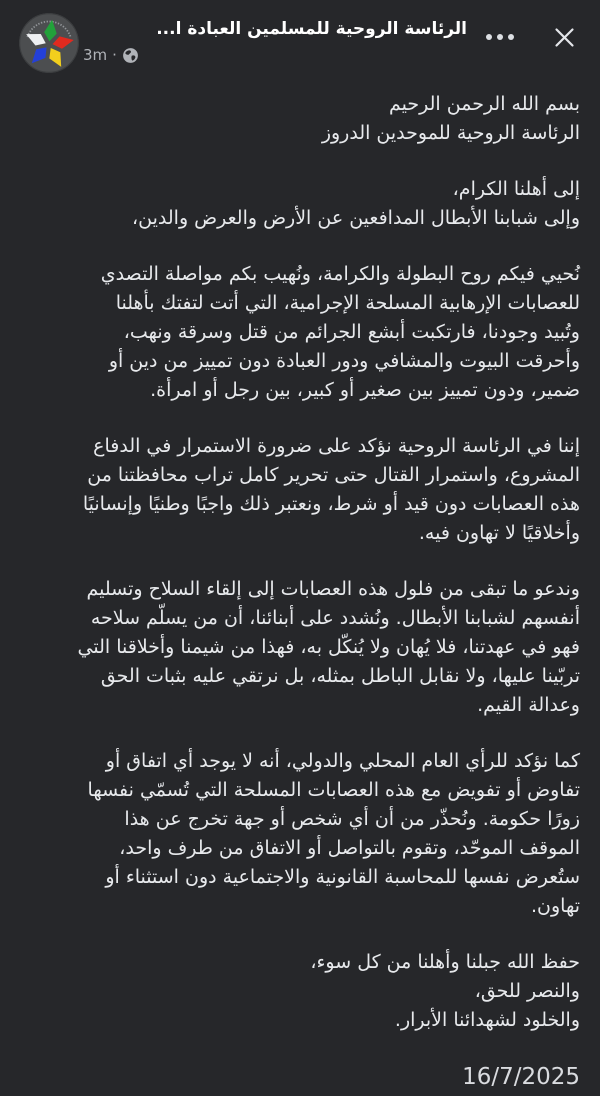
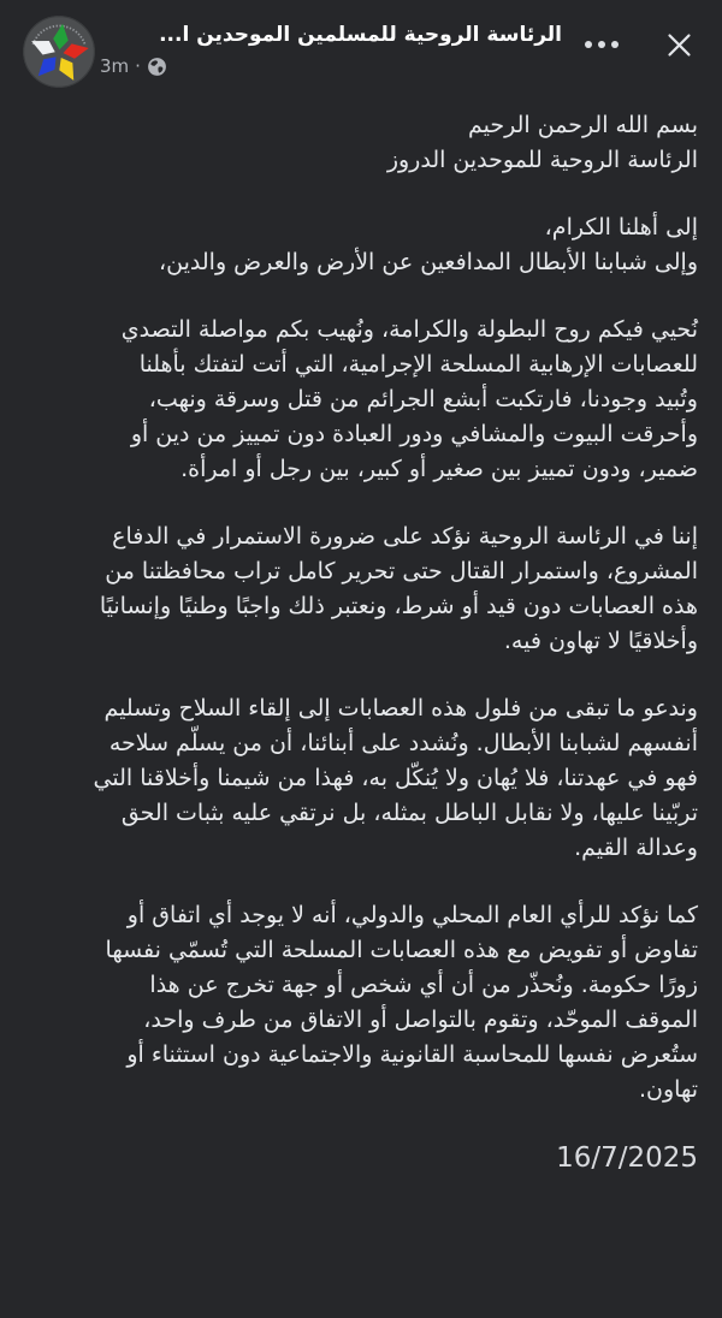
- الرئاسة الروحية للمسلمين العبادة ا...
+ الرئاسة الروحية للمسلمين الموحدين ا...
  3m
  ·
  بسم الله الرحمن الرحيم
  الرئاسة الروحية للموحدين الدروز
  إلى أهلنا الكرام،
  وإلى شبابنا الأبطال المدافعين عن الأرض والعرض والدين،
  نُحيي فيكم روح البطولة والكرامة، ونُهيب بكم مواصلة التصدي
  للعصابات الإرهابية المسلحة الإجرامية، التي أتت لتفتك بأهلنا
  وتُبيد وجودنا، فارتكبت أبشع الجرائم من قتل وسرقة ونهب،
  وأحرقت البيوت والمشافي ودور العبادة دون تمييز من دين أو
  ضمير، ودون تمييز بين صغير أو كبير، بين رجل أو امرأة.
  إننا في الرئاسة الروحية نؤكد على ضرورة الاستمرار في الدفاع
  المشروع، واستمرار القتال حتى تحرير كامل تراب محافظتنا من
  هذه العصابات دون قيد أو شرط، ونعتبر ذلك واجبًا وطنيًا وإنسانيًا
  وأخلاقيًا لا تهاون فيه.
  وندعو ما تبقى من فلول هذه العصابات إلى إلقاء السلاح وتسليم
  أنفسهم لشبابنا الأبطال. ونُشدد على أبنائنا، أن من يسلّم سلاحه
  فهو في عهدتنا، فلا يُهان ولا يُنكّل به، فهذا من شيمنا وأخلاقنا التي
  تربّينا عليها، ولا نقابل الباطل بمثله، بل نرتقي عليه بثبات الحق
  وعدالة القيم.
  كما نؤكد للرأي العام المحلي والدولي، أنه لا يوجد أي اتفاق أو
  تفاوض أو تفويض مع هذه العصابات المسلحة التي تُسمّي نفسها
  زورًا حكومة. ونُحذّر من أن أي شخص أو جهة تخرج عن هذا
  الموقف الموحّد، وتقوم بالتواصل أو الاتفاق من طرف واحد،
  ستُعرض نفسها للمحاسبة القانونية والاجتماعية دون استثناء أو
  تهاون.
- حفظ الله جبلنا وأهلنا من كل سوء،
- والنصر للحق،
- والخلود لشهدائنا الأبرار.
  16/7/2025
